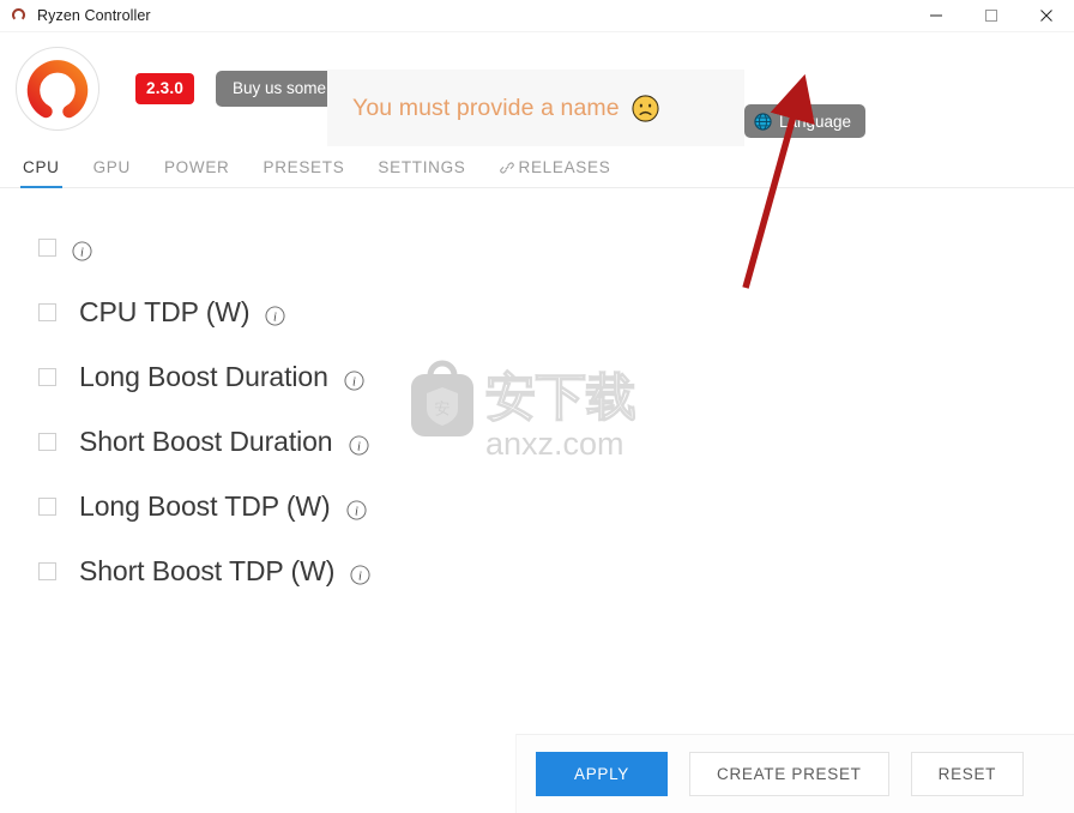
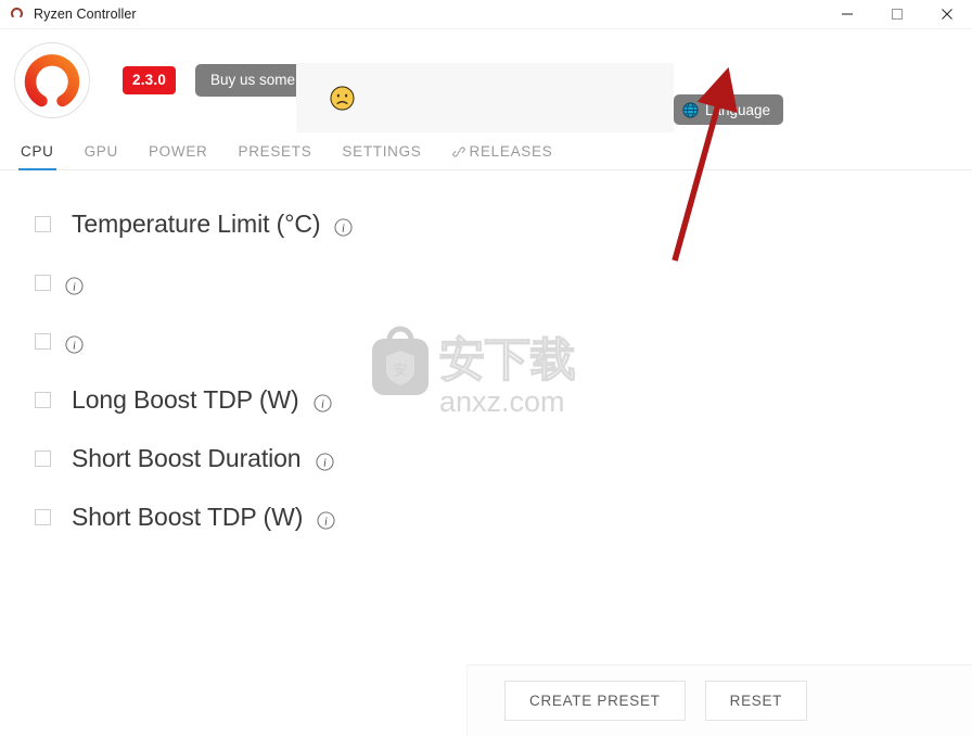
  Ryzen Controller
  2.3.0
  Buy us some
  Lnguage
- You must provide a name
  CPU
  GPU
  POWER
  PRESETS
  SETTINGS
  RELEASES
+ Temperature Limit (°C)
  i
- CPU TDP (W)
  i
- Long Boost Duration
  i
- Short Boost Duration
+ Long Boost TDP (W)
  i
- Long Boost TDP (W)
+ Short Boost Duration
  i
  Short Boost TDP (W)
  i
  安下载
  anxz.com
- APPLY
  CREATE PRESET
  RESET
